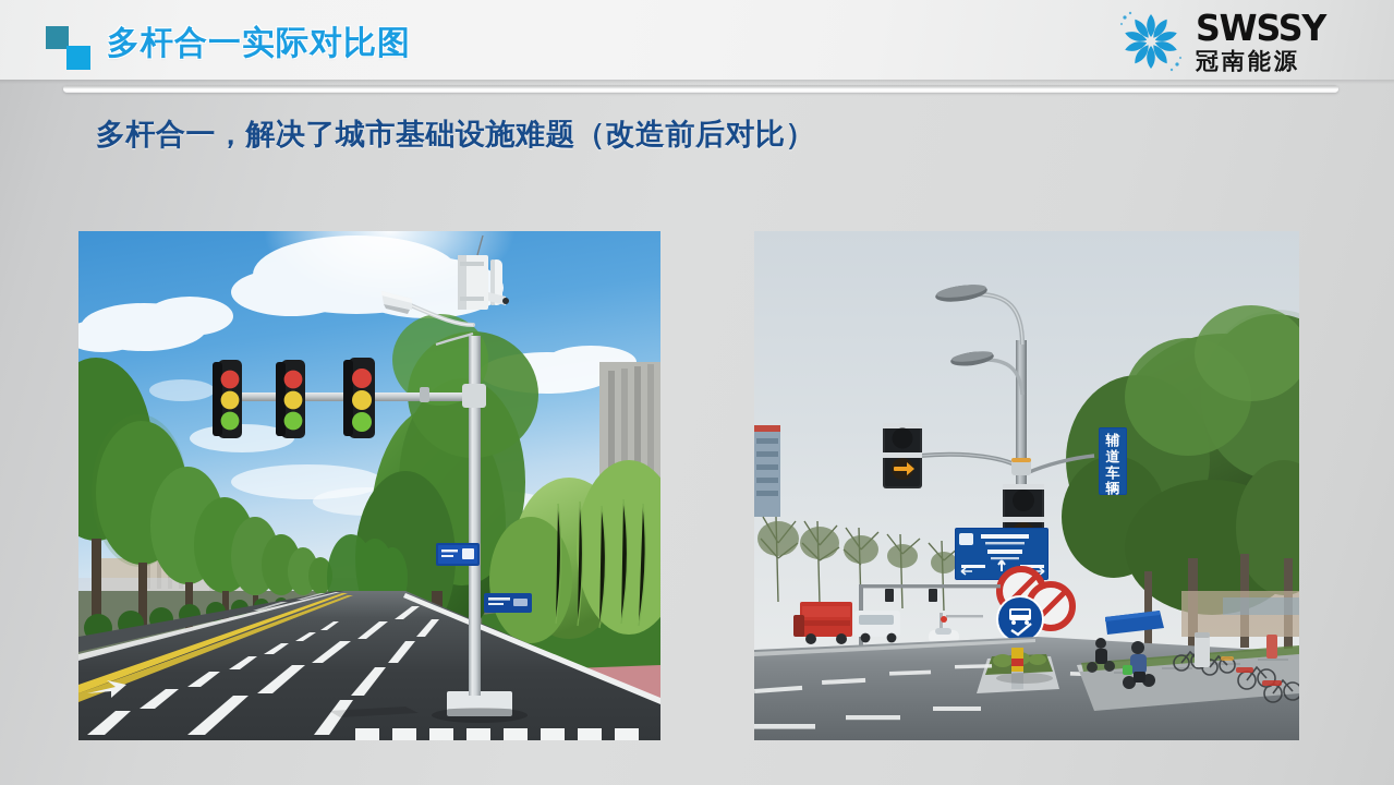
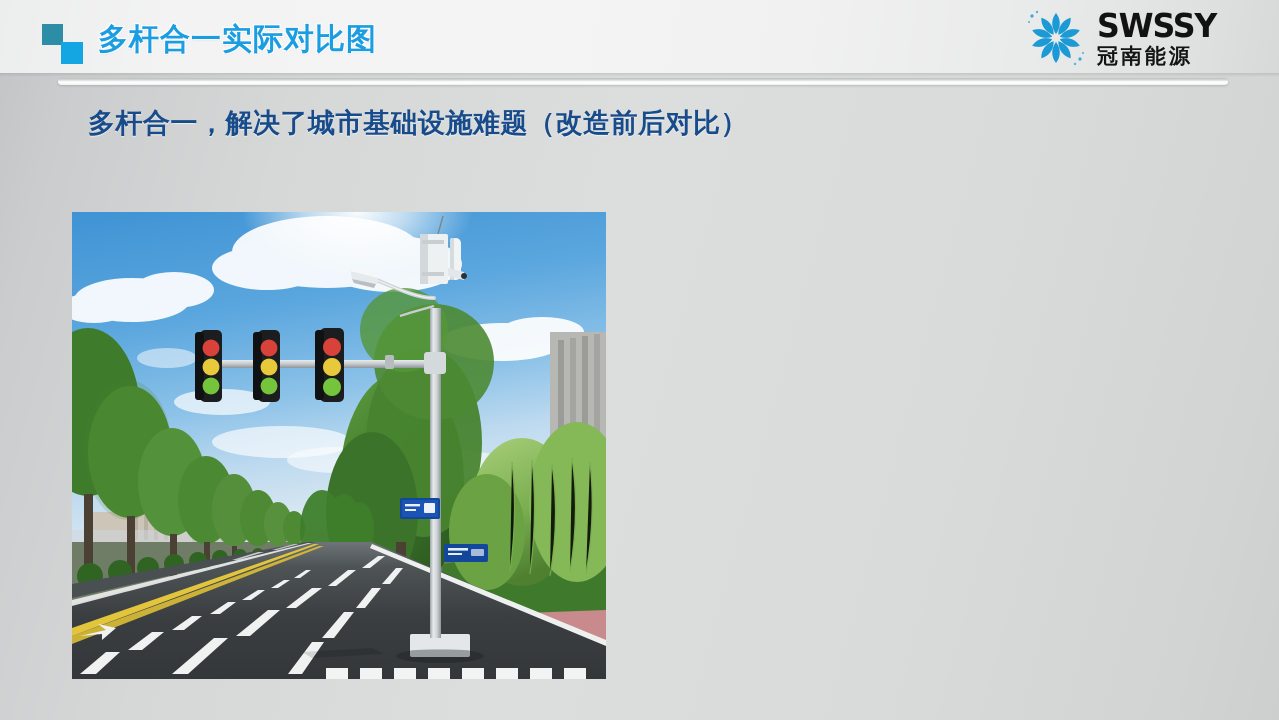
  多杆合一实际对比图
  SWSSY
  冠南能源
  多杆合一，解决了城市基础设施难题（改造前后对比）
- 辅
- 道
- 车
- 辆
